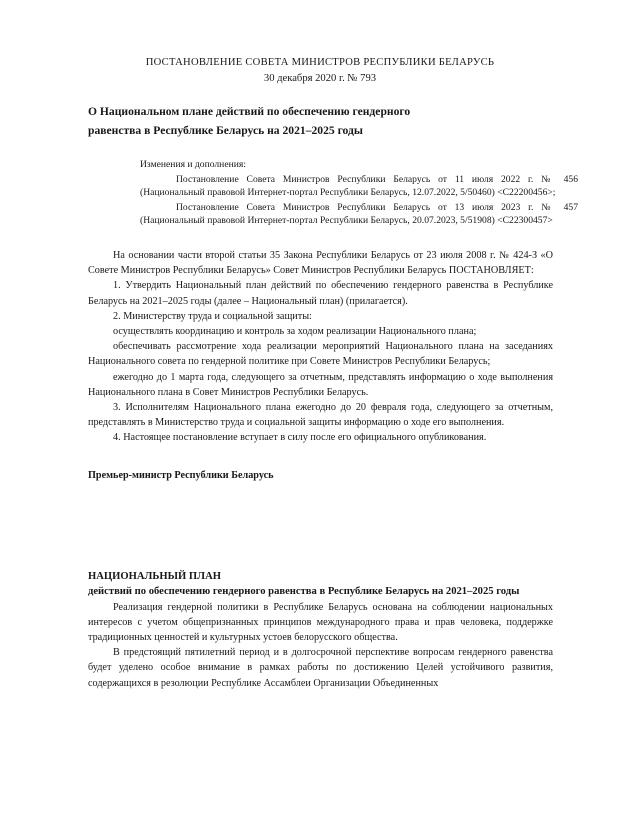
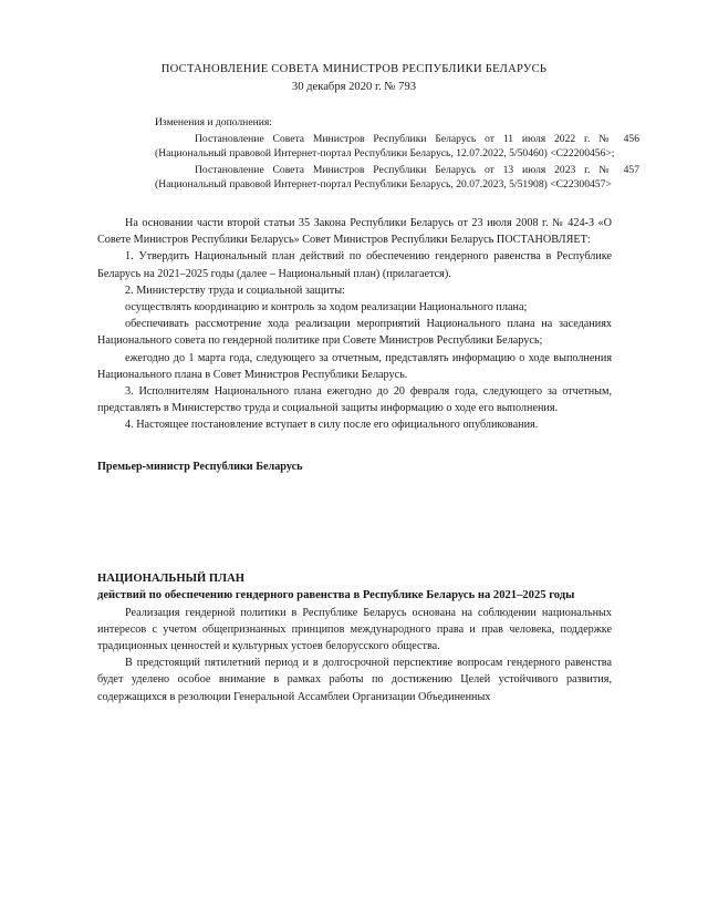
  ПОСТАНОВЛЕНИЕ СОВЕТА МИНИСТРОВ РЕСПУБЛИКИ БЕЛАРУСЬ
  30 декабря 2020 г. № 793
- О Национальном плане действий по обеспечению гендерного равенства в Республике Беларусь на 2021–2025 годы
  Изменения и дополнения:
  Постановление Совета Министров Республики Беларусь от 11 июля 2022 г. № 456 (Национальный правовой Интернет-портал Республики Беларусь, 12.07.2022, 5/50460) <C22200456>;
  Постановление Совета Министров Республики Беларусь от 13 июля 2023 г. № 457 (Национальный правовой Интернет-портал Республики Беларусь, 20.07.2023, 5/51908) <C22300457>
  На основании части второй статьи 35 Закона Республики Беларусь от 23 июля 2008 г. № 424-З «О Совете Министров Республики Беларусь» Совет Министров Республики Беларусь ПОСТАНОВЛЯЕТ:
  1. Утвердить Национальный план действий по обеспечению гендерного равенства в Республике Беларусь на 2021–2025 годы (далее – Национальный план) (прилагается).
  2. Министерству труда и социальной защиты:
  осуществлять координацию и контроль за ходом реализации Национального плана;
  обеспечивать рассмотрение хода реализации мероприятий Национального плана на заседаниях Национального совета по гендерной политике при Совете Министров Республики Беларусь;
  ежегодно до 1 марта года, следующего за отчетным, представлять информацию о ходе выполнения Национального плана в Совет Министров Республики Беларусь.
  3. Исполнителям Национального плана ежегодно до 20 февраля года, следующего за отчетным, представлять в Министерство труда и социальной защиты информацию о ходе его выполнения.
  4. Настоящее постановление вступает в силу после его официального опубликования.
  Премьер-министр Республики Беларусь
  НАЦИОНАЛЬНЫЙ ПЛАН
  действий по обеспечению гендерного равенства в Республике Беларусь на 2021–2025 годы
  Реализация гендерной политики в Республике Беларусь основана на соблюдении национальных интересов с учетом общепризнанных принципов международного права и прав человека, поддержке традиционных ценностей и культурных устоев белорусского общества.
- В предстоящий пятилетний период и в долгосрочной перспективе вопросам гендерного равенства будет уделено особое внимание в рамках работы по достижению Целей устойчивого развития, содержащихся в резолюции Республике Ассамблеи Организации Объединенных
+ В предстоящий пятилетний период и в долгосрочной перспективе вопросам гендерного равенства будет уделено особое внимание в рамках работы по достижению Целей устойчивого развития, содержащихся в резолюции Генеральной Ассамблеи Организации Объединенных
